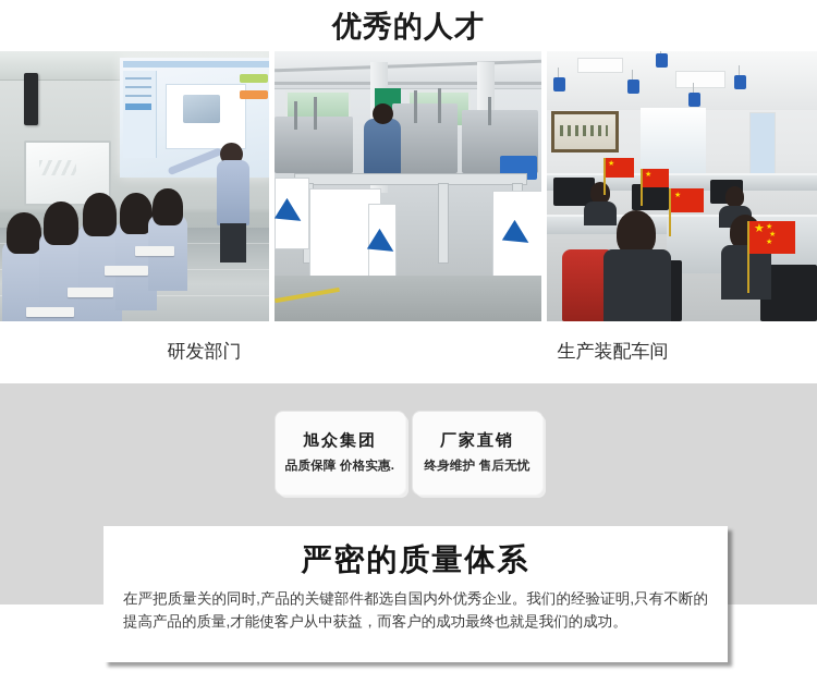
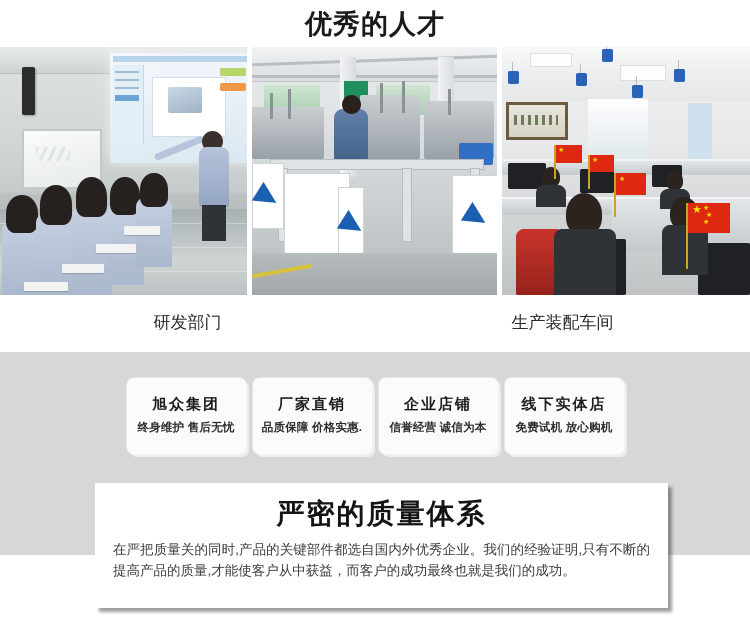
  优秀的人才
  ★
  研发部门
  生产装配车间
  旭众集团
- 品质保障 价格实惠.
+ 终身维护 售后无忧
  厂家直销
- 终身维护 售后无忧
+ 品质保障 价格实惠.
+ 企业店铺
+ 信誉经营 诚信为本
+ 线下实体店
+ 免费试机 放心购机
  严密的质量体系
  在严把质量关的同时,产品的关键部件都选自国内外优秀企业。我们的经验证明,只有不断的提高产品的质量,才能使客户从中获益，而客户的成功最终也就是我们的成功。
